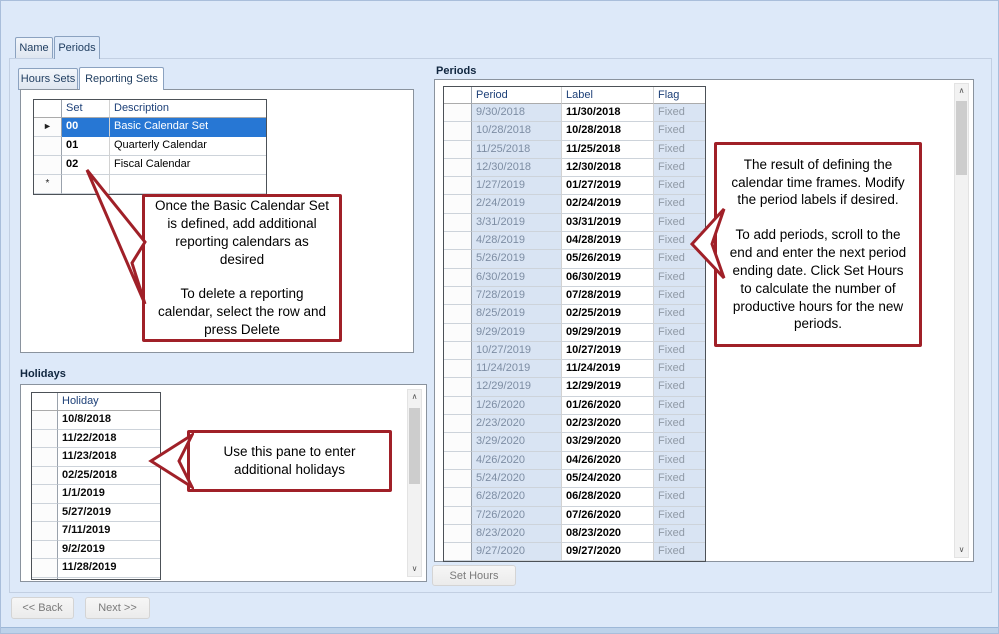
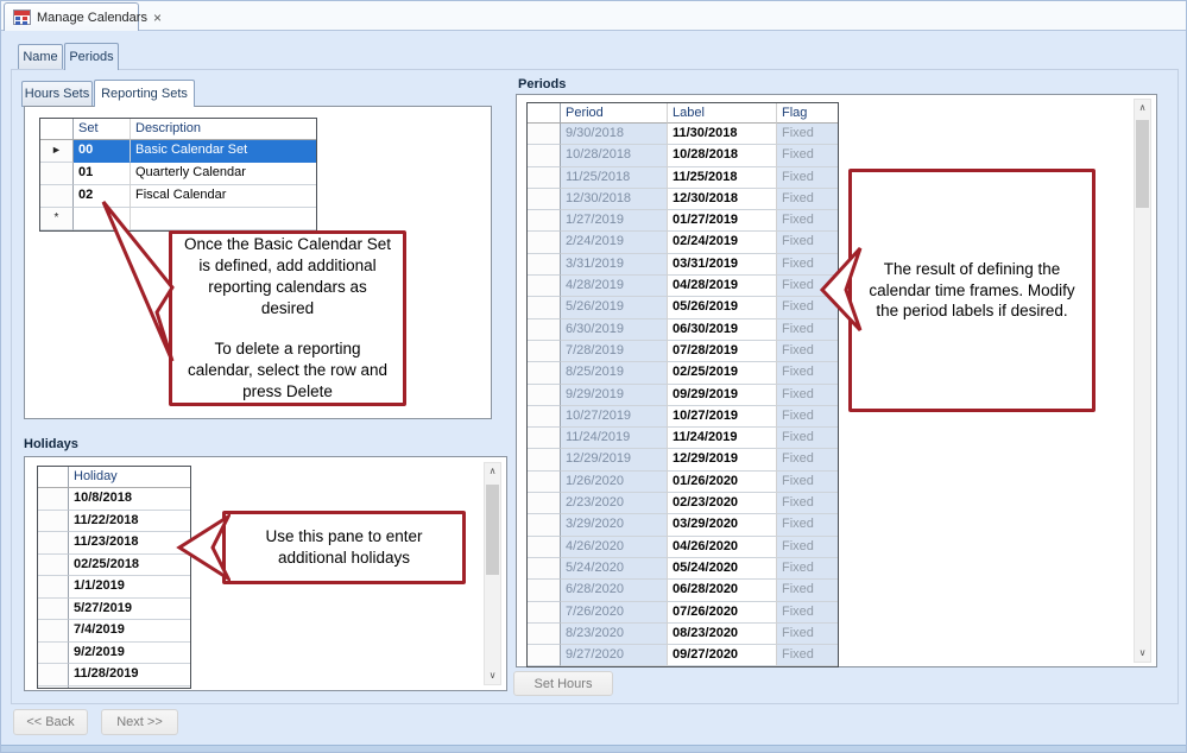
+ Manage Calendars
+ ×
  Name
  Periods
  Hours Sets
  Reporting Sets
  Set
  Description
  ►
  00
  Basic Calendar Set
  01
  Quarterly Calendar
  02
  Fiscal Calendar
  *
  Once the Basic Calendar Set is defined, add additional reporting calendars as desired
  To delete a reporting calendar, select the row and press Delete
  Holidays
  Holiday
  10/8/2018
  11/22/2018
  11/23/2018
  02/25/2018
  1/1/2019
  5/27/2019
- 7/11/2019
+ 7/4/2019
  9/2/2019
  11/28/2019
  ∧
  ∨
  Use this pane to enter additional holidays
  Periods
  Period
  Label
  Flag
  9/30/2018
  11/30/2018
  Fixed
  10/28/2018
  10/28/2018
  Fixed
  11/25/2018
  11/25/2018
  Fixed
  12/30/2018
  12/30/2018
  Fixed
  1/27/2019
  01/27/2019
  Fixed
  2/24/2019
  02/24/2019
  Fixed
  3/31/2019
  03/31/2019
  Fixed
  4/28/2019
  04/28/2019
  Fixed
  5/26/2019
  05/26/2019
  Fixed
  6/30/2019
  06/30/2019
  Fixed
  7/28/2019
  07/28/2019
  Fixed
  8/25/2019
  02/25/2019
  Fixed
  9/29/2019
  09/29/2019
  Fixed
  10/27/2019
  10/27/2019
  Fixed
  11/24/2019
  11/24/2019
  Fixed
  12/29/2019
  12/29/2019
  Fixed
  1/26/2020
  01/26/2020
  Fixed
  2/23/2020
  02/23/2020
  Fixed
  3/29/2020
  03/29/2020
  Fixed
  4/26/2020
  04/26/2020
  Fixed
  5/24/2020
  05/24/2020
  Fixed
  6/28/2020
  06/28/2020
  Fixed
  7/26/2020
  07/26/2020
  Fixed
  8/23/2020
  08/23/2020
  Fixed
  9/27/2020
  09/27/2020
  Fixed
  ∧
  ∨
  The result of defining the calendar time frames. Modify the period labels if desired.
- To add periods, scroll to the end and enter the next period ending date. Click Set Hours to calculate the number of productive hours for the new periods.
  Set Hours
  << Back
  Next >>
